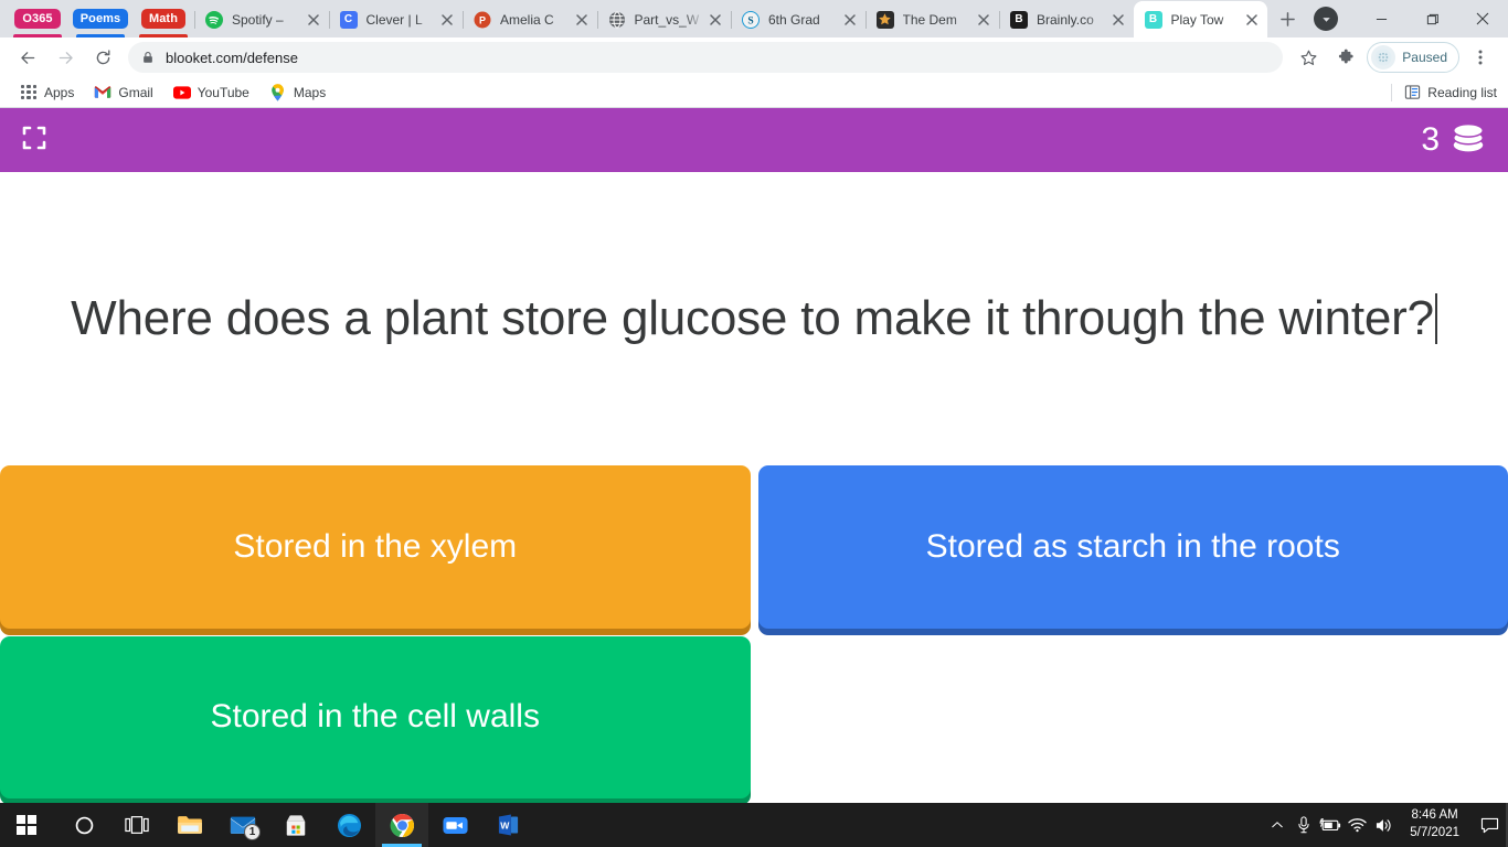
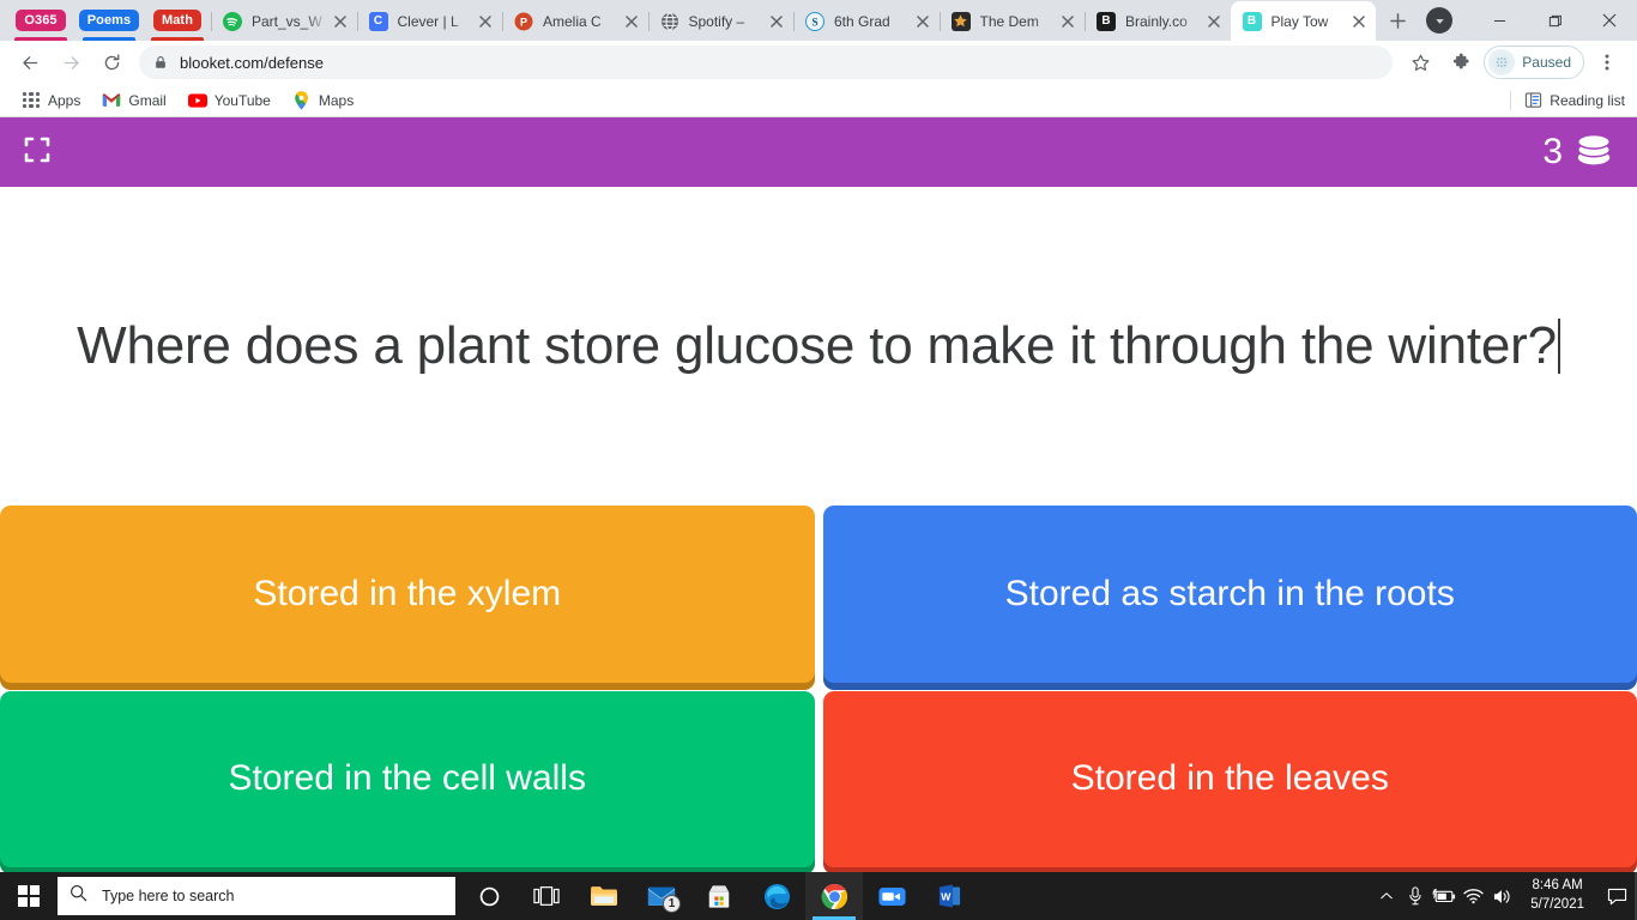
  O365
  Poems
  Math
- Spotify –
+ Part_vs_W
  C
  Clever | L
  P
  Amelia C
- Part_vs_W
+ Spotify –
  S
  6th Grad
  The Dem
  B
  Brainly.co
  B
  Play Tow
  blooket.com/defense
  Paused
  Apps
  Gmail
  YouTube
  Maps
  Reading list
  3
  Where does a plant store glucose to make it through the winter?
  Stored in the xylem
  Stored as starch in the roots
  Stored in the cell walls
+ Stored in the leaves
+ Type here to search
  1
  W
  8:46 AM
  5/7/2021
